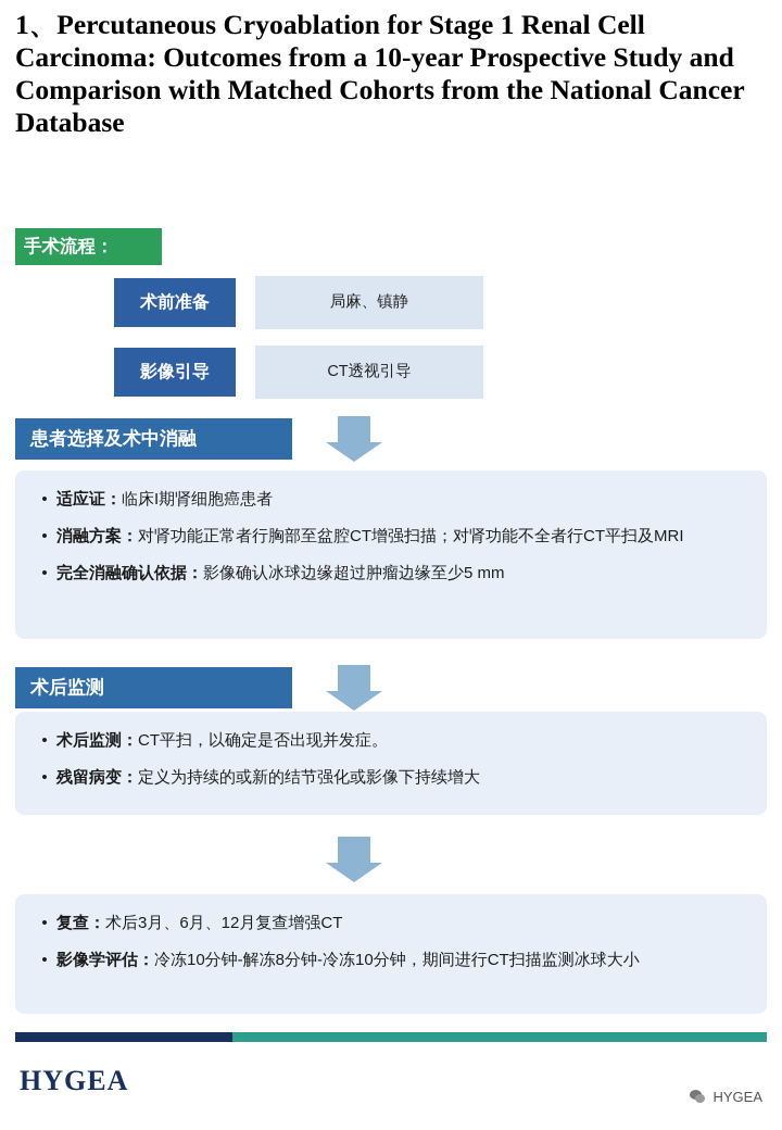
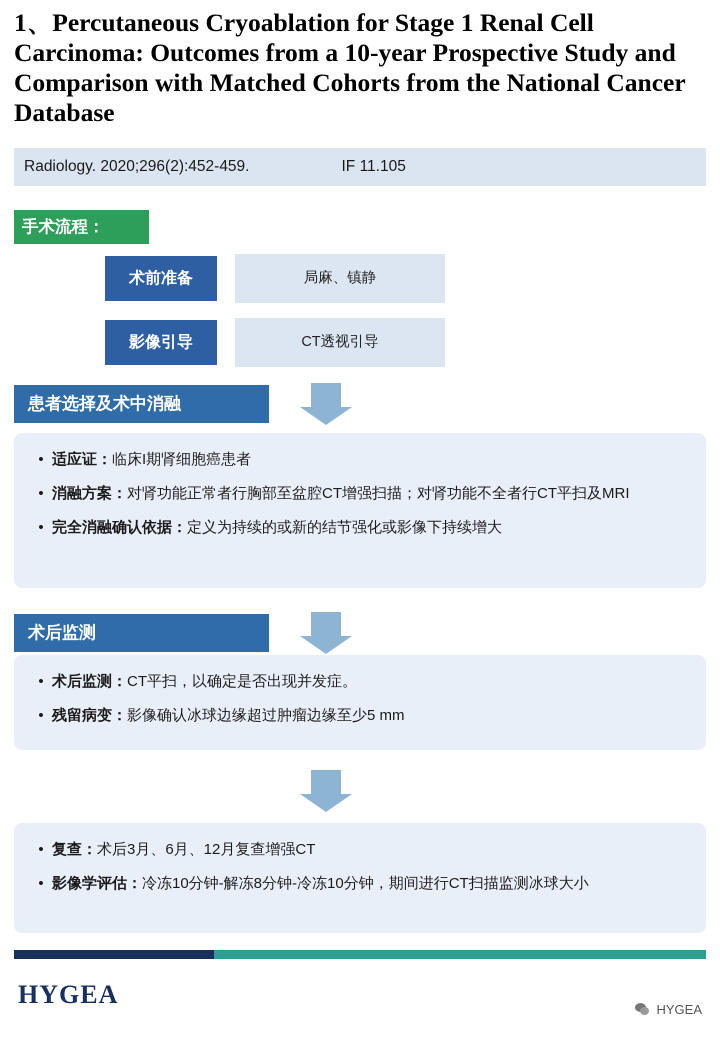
  1、Percutaneous Cryoablation for Stage 1 Renal Cell Carcinoma: Outcomes from a 10-year Prospective Study and Comparison with Matched Cohorts from the National Cancer Database
+ Radiology. 2020;296(2):452-459.
+ IF 11.105
  手术流程：
  术前准备
  局麻、镇静
  影像引导
  CT透视引导
  患者选择及术中消融
  •
  适应证：临床I期肾细胞癌患者
  •
  消融方案：对肾功能正常者行胸部至盆腔CT增强扫描；对肾功能不全者行CT平扫及MRI
  •
- 完全消融确认依据：影像确认冰球边缘超过肿瘤边缘至少5 mm
+ 完全消融确认依据：定义为持续的或新的结节强化或影像下持续增大
  术后监测
  •
  术后监测：CT平扫，以确定是否出现并发症。
  •
- 残留病变：定义为持续的或新的结节强化或影像下持续增大
+ 残留病变：影像确认冰球边缘超过肿瘤边缘至少5 mm
  •
  复查：术后3月、6月、12月复查增强CT
  •
  影像学评估：冷冻10分钟-解冻8分钟-冷冻10分钟，期间进行CT扫描监测冰球大小
  HYGEA
  HYGEA
